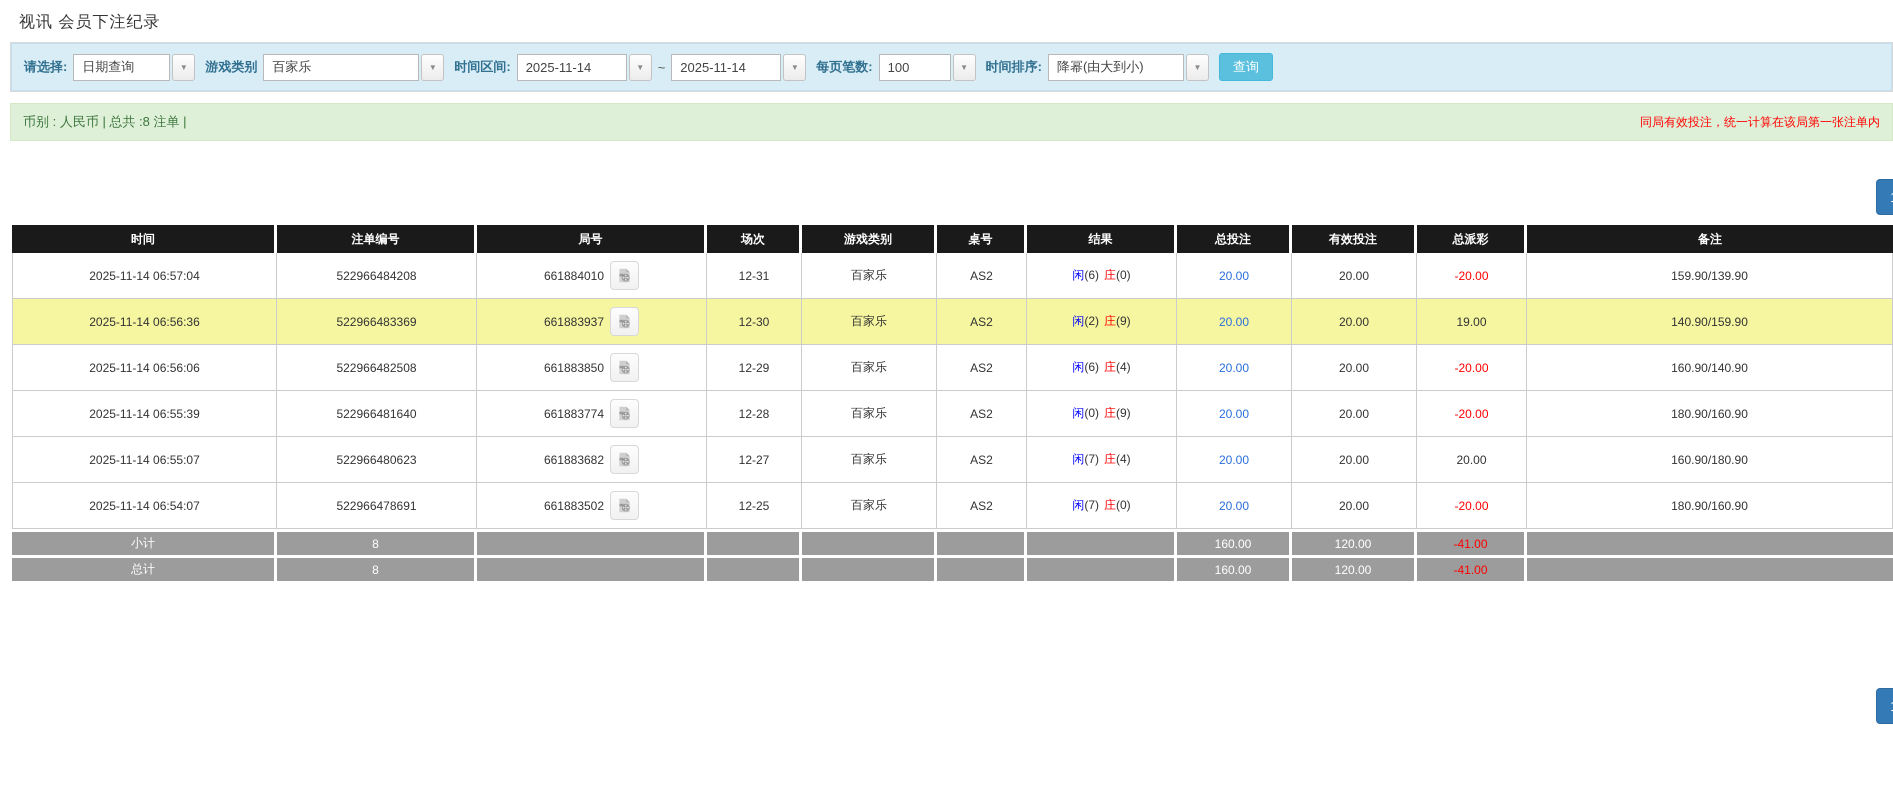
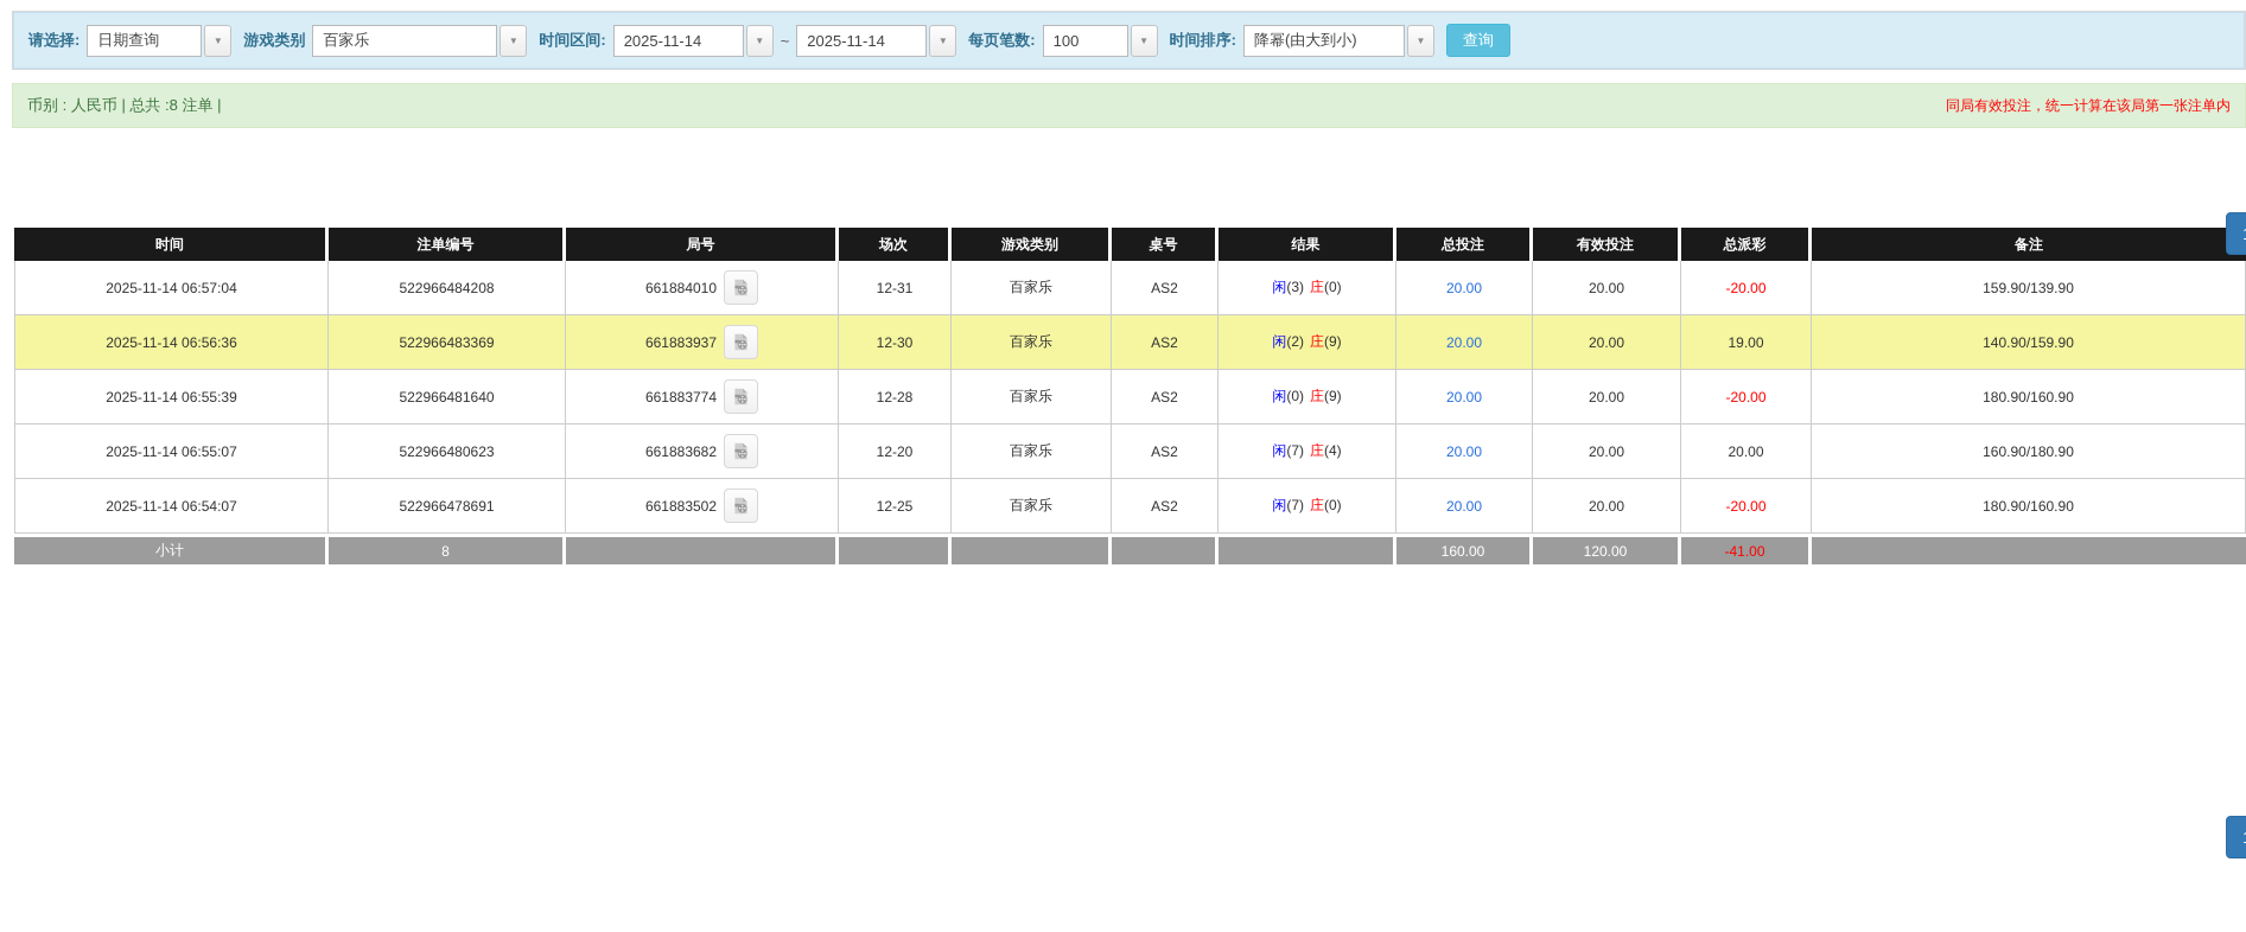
- 视讯 会员下注纪录
  请选择:
  日期查询
  ▼
  游戏类别
  百家乐
  ▼
  时间区间:
  2025-11-14
  ▼
  ~
  2025-11-14
  ▼
  每页笔数:
  100
  ▼
  时间排序:
  降幂(由大到小)
  ▼
  查询
  币别 : 人民币 | 总共 :8 注单 |
  同局有效投注，统一计算在该局第一张注单内
  时间	注单编号	局号	场次	游戏类别	桌号	结果	总投注	有效投注	总派彩	备注
- 2025-11-14 06:57:04	522966484208	661884010	12-31	百家乐	AS2	闲(6) 庄(0)	20.00	20.00	-20.00	159.90/139.90
+ 2025-11-14 06:57:04	522966484208	661884010	12-31	百家乐	AS2	闲(3) 庄(0)	20.00	20.00	-20.00	159.90/139.90
  2025-11-14 06:56:36	522966483369	661883937	12-30	百家乐	AS2	闲(2) 庄(9)	20.00	20.00	19.00	140.90/159.90
- 2025-11-14 06:56:06	522966482508	661883850	12-29	百家乐	AS2	闲(6) 庄(4)	20.00	20.00	-20.00	160.90/140.90
  2025-11-14 06:55:39	522966481640	661883774	12-28	百家乐	AS2	闲(0) 庄(9)	20.00	20.00	-20.00	180.90/160.90
- 2025-11-14 06:55:07	522966480623	661883682	12-27	百家乐	AS2	闲(7) 庄(4)	20.00	20.00	20.00	160.90/180.90
+ 2025-11-14 06:55:07	522966480623	661883682	12-20	百家乐	AS2	闲(7) 庄(4)	20.00	20.00	20.00	160.90/180.90
  2025-11-14 06:54:07	522966478691	661883502	12-25	百家乐	AS2	闲(7) 庄(0)	20.00	20.00	-20.00	180.90/160.90
  小计	8						160.00	120.00	-41.00
- 总计	8						160.00	120.00	-41.00
